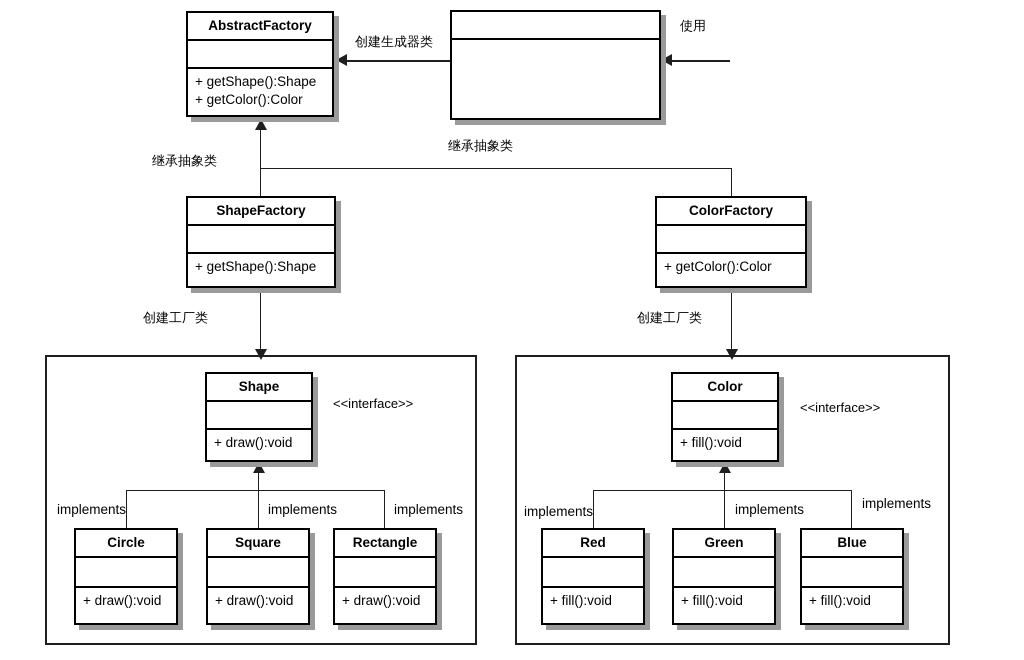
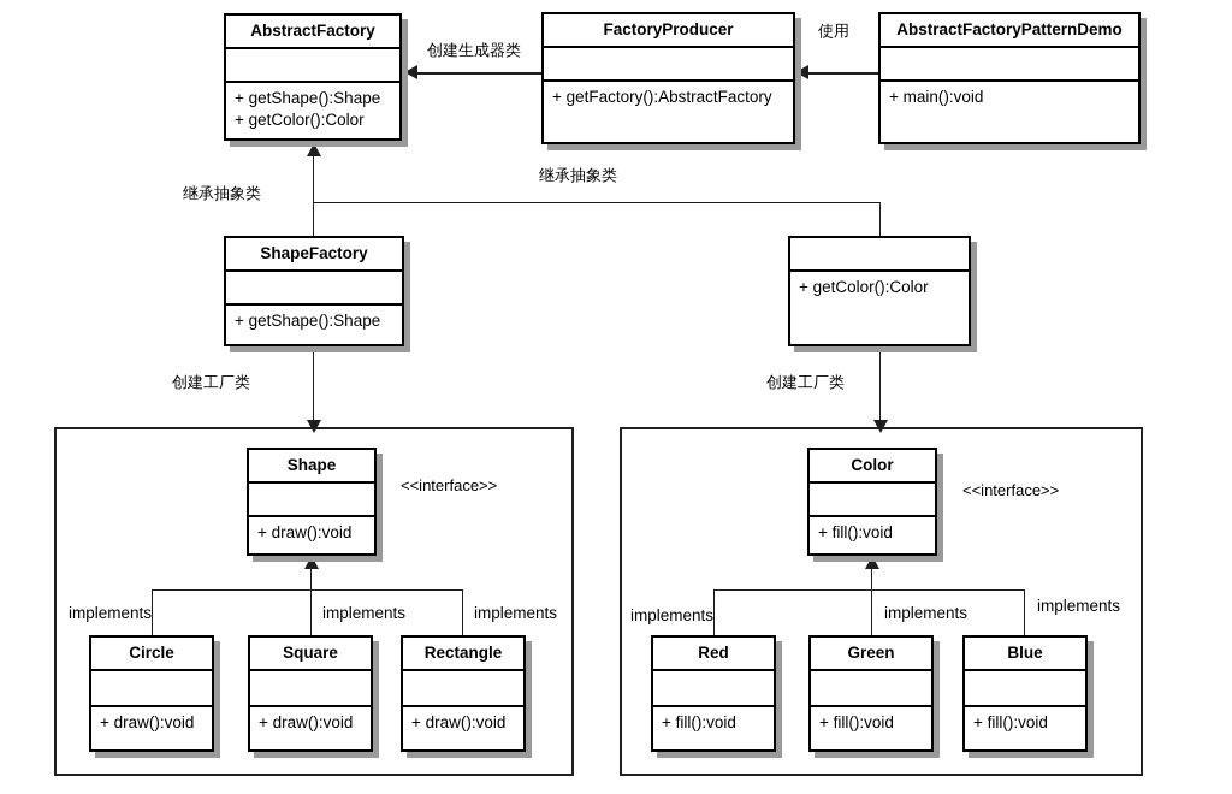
  AbstractFactory
  + getShape():Shape
  + getColor():Color
+ FactoryProducer
+ + getFactory():AbstractFactory
+ AbstractFactoryPatternDemo
+ + main():void
  创建生成器类
  使用
  继承抽象类
  继承抽象类
  ShapeFactory
  + getShape():Shape
- ColorFactory
  + getColor():Color
  创建工厂类
  创建工厂类
  Shape
  + draw():void
  <<interface>>
  implements
  implements
  implements
  Circle
  + draw():void
  Square
  + draw():void
  Rectangle
  + draw():void
  Color
  + fill():void
  <<interface>>
  implements
  implements
  implements
  Red
  + fill():void
  Green
  + fill():void
  Blue
  + fill():void
